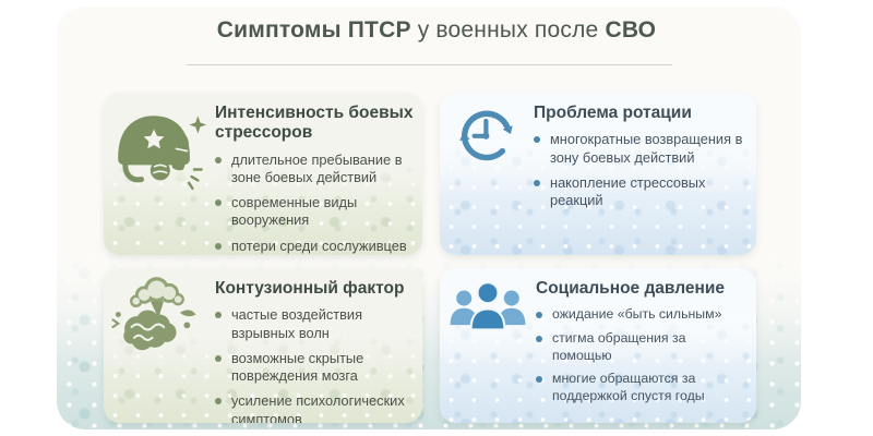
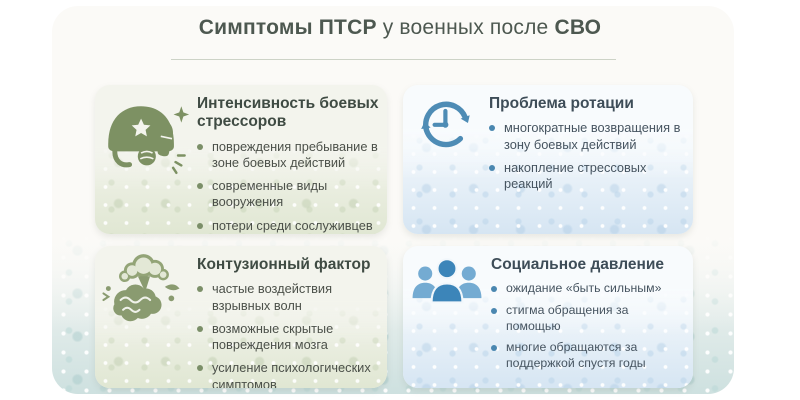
  Симптомы ПТСР у военных после СВО
  Интенсивность боевых стрессоров
- длительное пребывание в зоне боевых действий
+ повреждения пребывание в зоне боевых действий
  современные виды вооружения
  потери среди сослуживцев
  Проблема ротации
  многократные возвращения в зону боевых действий
  накопление стрессовых реакций
  Контузионный фактор
  частые воздействия взрывных волн
  возможные скрытые повреждения мозга
  усиление психологических симптомов
  Социальное давление
  ожидание «быть сильным»
  стигма обращения за помощью
  многие обращаются за поддержкой спустя годы
